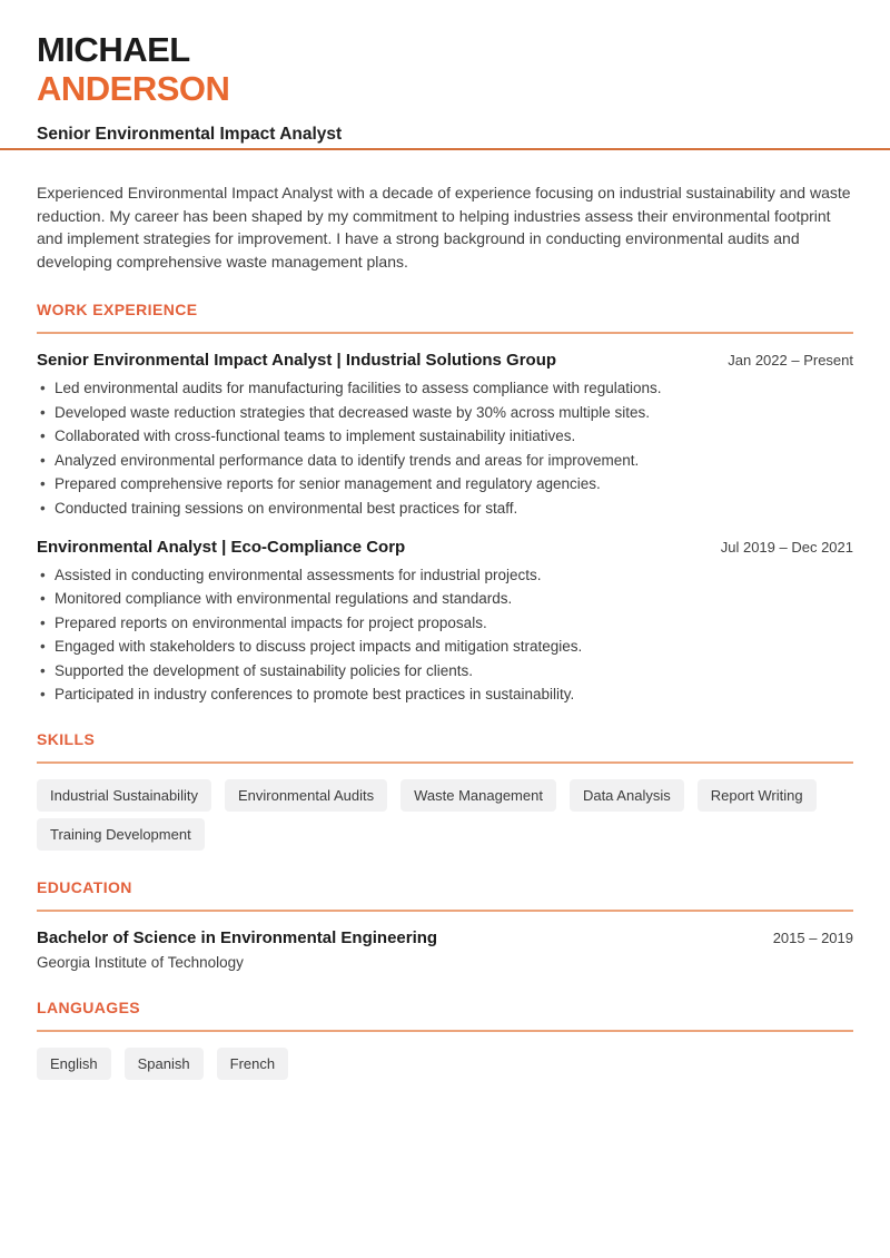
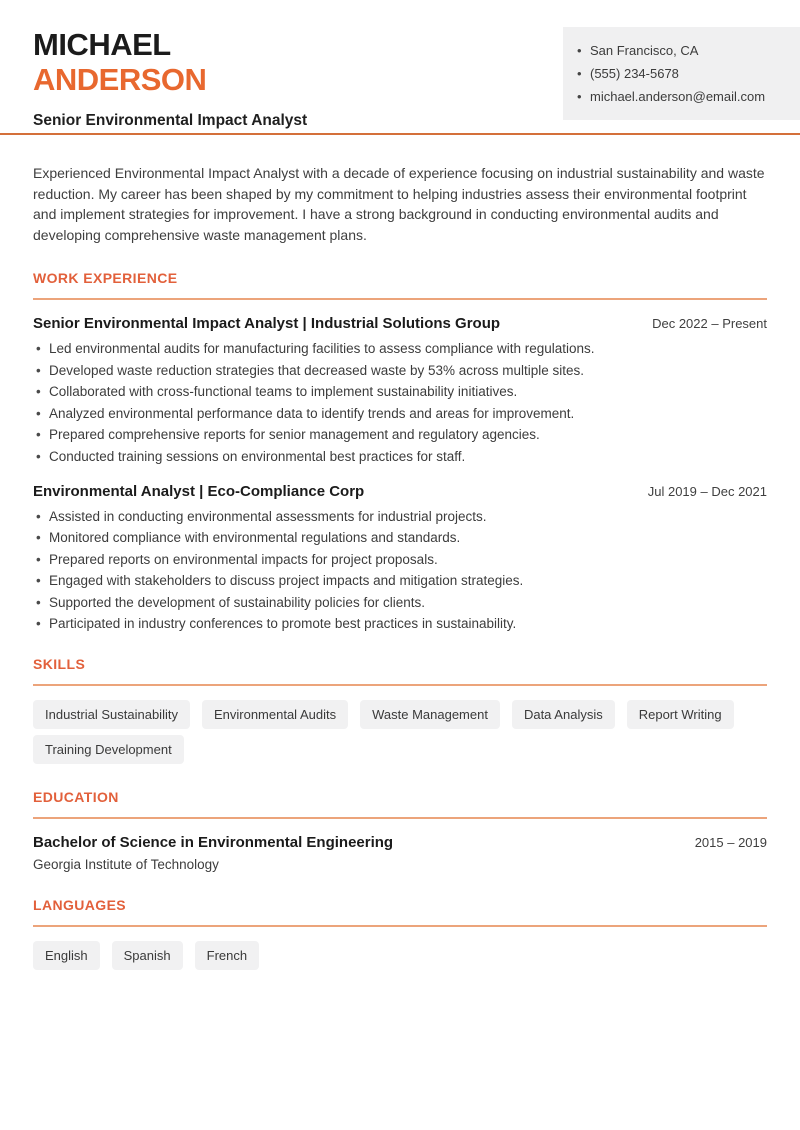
  MICHAEL
  ANDERSON
  Senior Environmental Impact Analyst
+ San Francisco, CA
+ (555) 234-5678
+ michael.anderson@email.com
  Experienced Environmental Impact Analyst with a decade of experience focusing on industrial sustainability and waste reduction. My career has been shaped by my commitment to helping industries assess their environmental footprint and implement strategies for improvement. I have a strong background in conducting environmental audits and developing comprehensive waste management plans.
  WORK EXPERIENCE
  Senior Environmental Impact Analyst | Industrial Solutions Group
- Jan 2022 – Present
+ Dec 2022 – Present
  Led environmental audits for manufacturing facilities to assess compliance with regulations.
- Developed waste reduction strategies that decreased waste by 30% across multiple sites.
+ Developed waste reduction strategies that decreased waste by 53% across multiple sites.
  Collaborated with cross-functional teams to implement sustainability initiatives.
  Analyzed environmental performance data to identify trends and areas for improvement.
  Prepared comprehensive reports for senior management and regulatory agencies.
  Conducted training sessions on environmental best practices for staff.
  Environmental Analyst | Eco-Compliance Corp
  Jul 2019 – Dec 2021
  Assisted in conducting environmental assessments for industrial projects.
  Monitored compliance with environmental regulations and standards.
  Prepared reports on environmental impacts for project proposals.
  Engaged with stakeholders to discuss project impacts and mitigation strategies.
  Supported the development of sustainability policies for clients.
  Participated in industry conferences to promote best practices in sustainability.
  SKILLS
  Industrial Sustainability
  Environmental Audits
  Waste Management
  Data Analysis
  Report Writing
  Training Development
  EDUCATION
  Bachelor of Science in Environmental Engineering
  2015 – 2019
  Georgia Institute of Technology
  LANGUAGES
  English
  Spanish
  French
